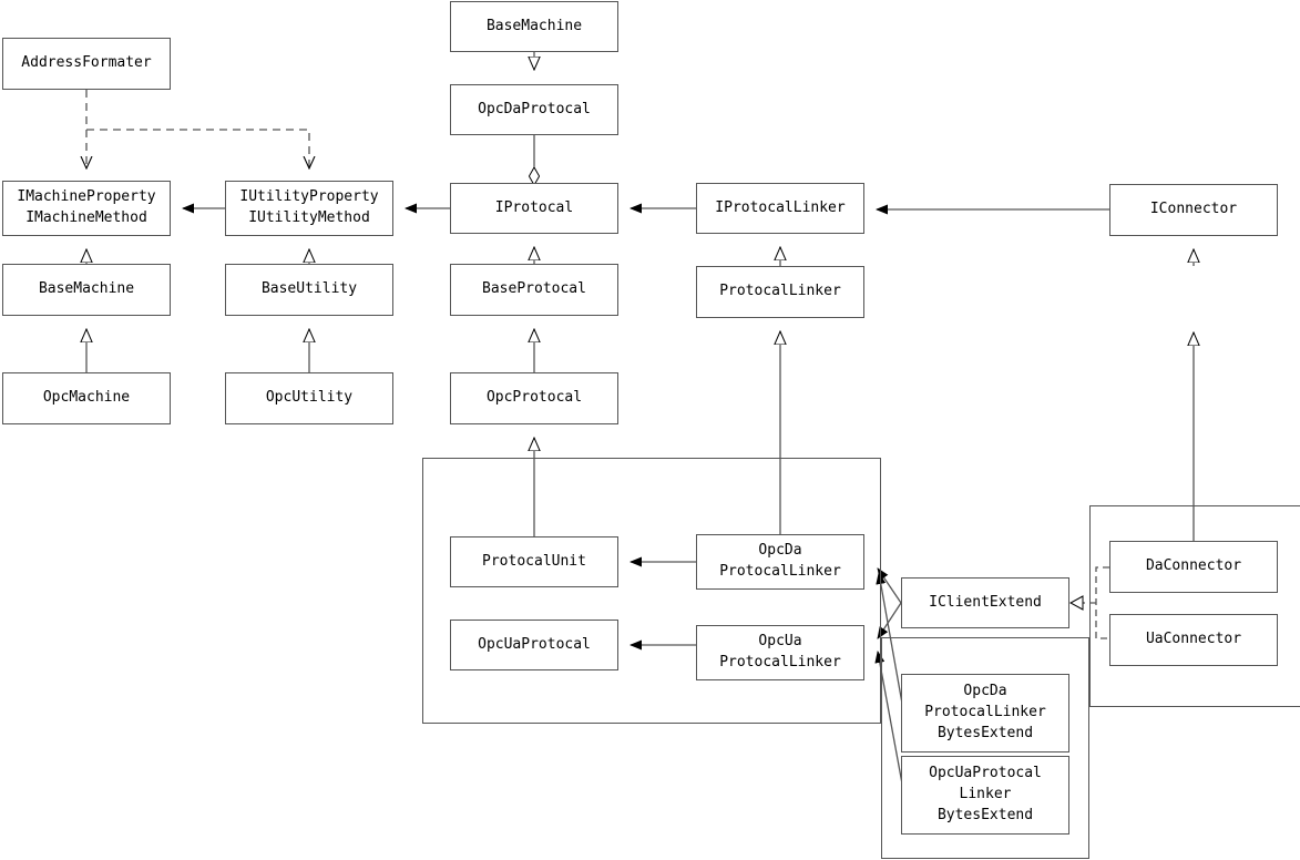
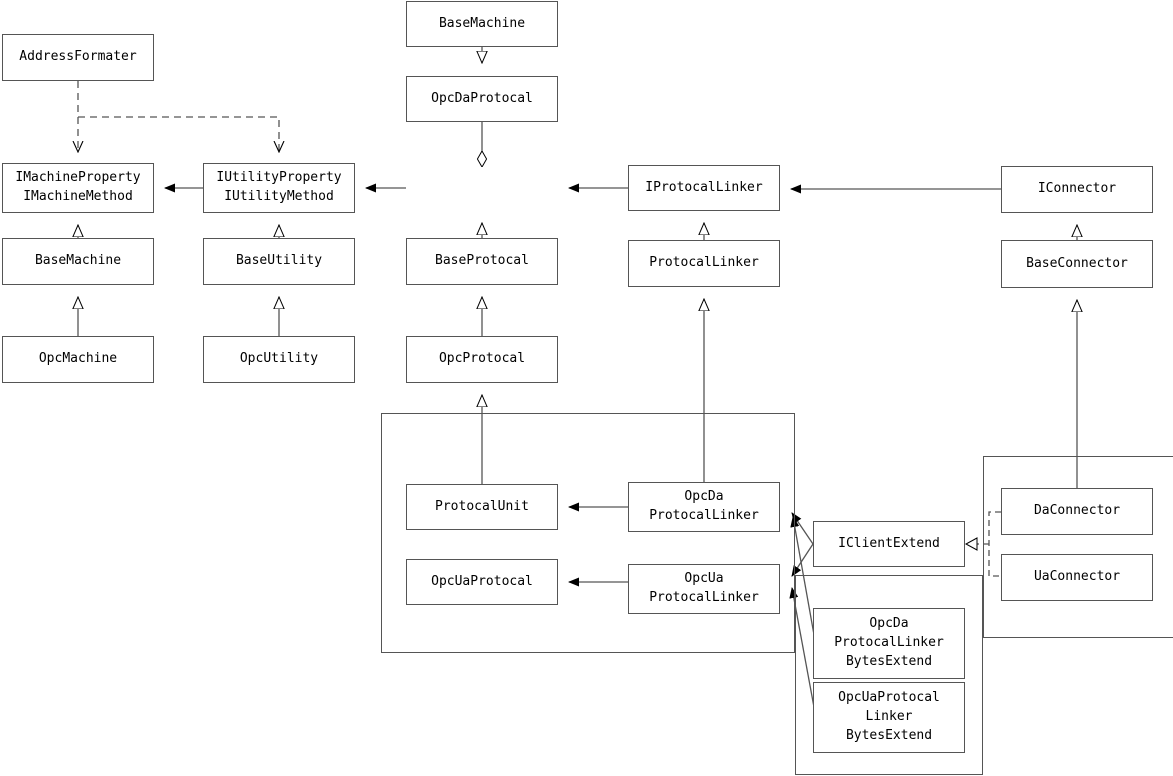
  AddressFormater
  BaseMachine
  OpcDaProtocal
  IMachineProperty
  IMachineMethod
  IUtilityProperty
  IUtilityMethod
- IProtocal
  IProtocalLinker
  IConnector
  BaseMachine
  BaseUtility
  BaseProtocal
  ProtocalLinker
+ BaseConnector
  OpcMachine
  OpcUtility
  OpcProtocal
  ProtocalUnit
  OpcUaProtocal
  OpcDa
  ProtocalLinker
  OpcUa
  ProtocalLinker
  IClientExtend
  OpcDa
  ProtocalLinker
  BytesExtend
  OpcUaProtocal
  Linker
  BytesExtend
  DaConnector
  UaConnector
